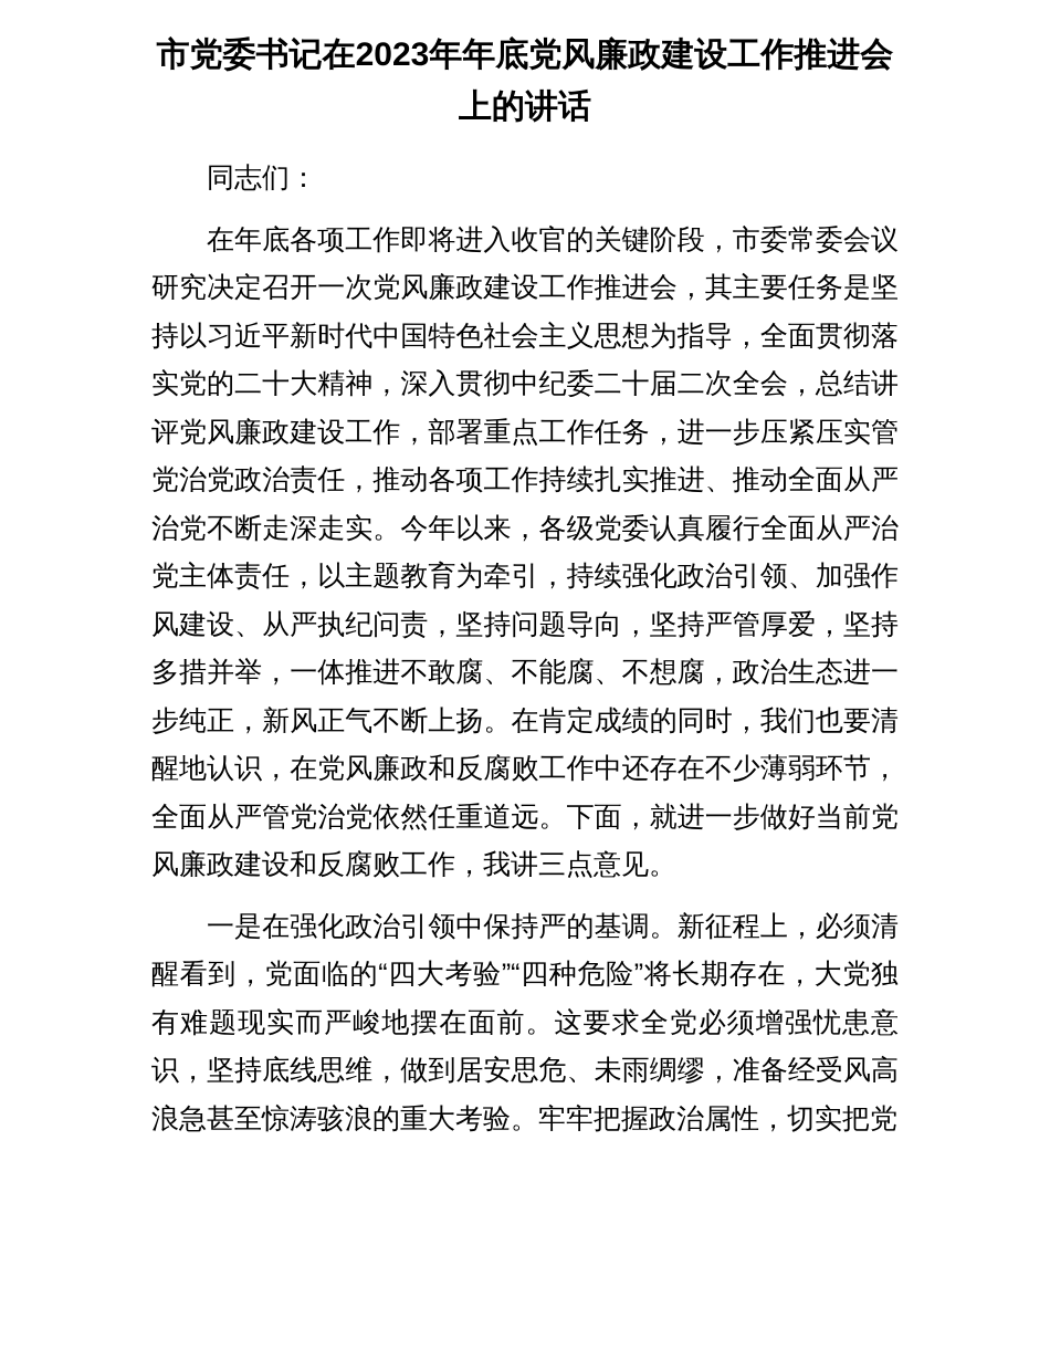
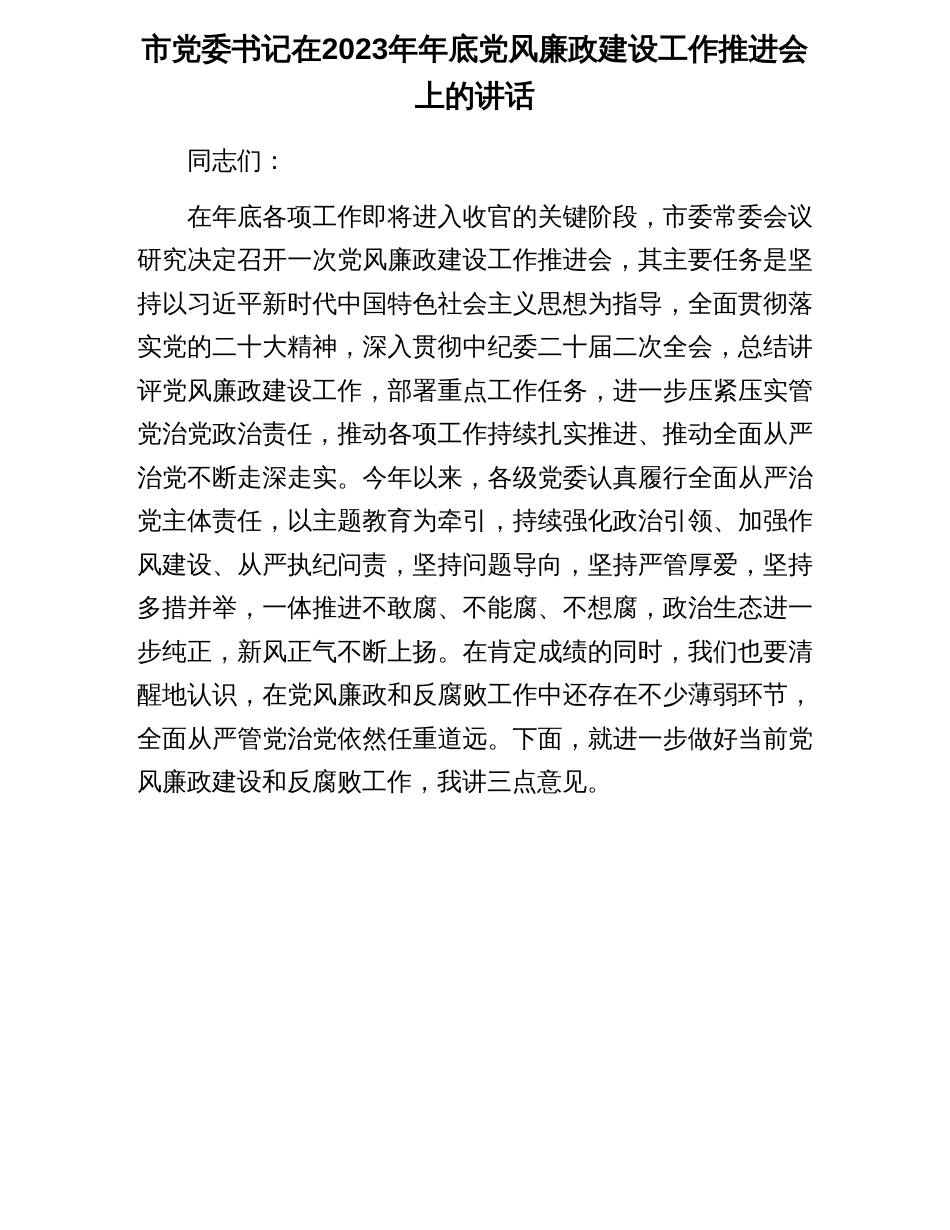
  市党委书记在2023年年底党风廉政建设工作推进会上的讲话
  同志们：
  在年底各项工作即将进入收官的关键阶段，市委常委会议研究决定召开一次党风廉政建设工作推进会，其主要任务是坚持以习近平新时代中国特色社会主义思想为指导，全面贯彻落实党的二十大精神，深入贯彻中纪委二十届二次全会，总结讲评党风廉政建设工作，部署重点工作任务，进一步压紧压实管党治党政治责任，推动各项工作持续扎实推进、推动全面从严治党不断走深走实。今年以来，各级党委认真履行全面从严治党主体责任，以主题教育为牵引，持续强化政治引领、加强作风建设、从严执纪问责，坚持问题导向，坚持严管厚爱，坚持多措并举，一体推进不敢腐、不能腐、不想腐，政治生态进一步纯正，新风正气不断上扬。在肯定成绩的同时，我们也要清醒地认识，在党风廉政和反腐败工作中还存在不少薄弱环节，全面从严管党治党依然任重道远。下面，就进一步做好当前党风廉政建设和反腐败工作，我讲三点意见。
- 一是在强化政治引领中保持严的基调。新征程上，必须清醒看到，党面临的“四大考验”“四种危险”将长期存在，大党独有难题现实而严峻地摆在面前。这要求全党必须增强忧患意识，坚持底线思维，做到居安思危、未雨绸缪，准备经受风高浪急甚至惊涛骇浪的重大考验。牢牢把握政治属性，切实把党
